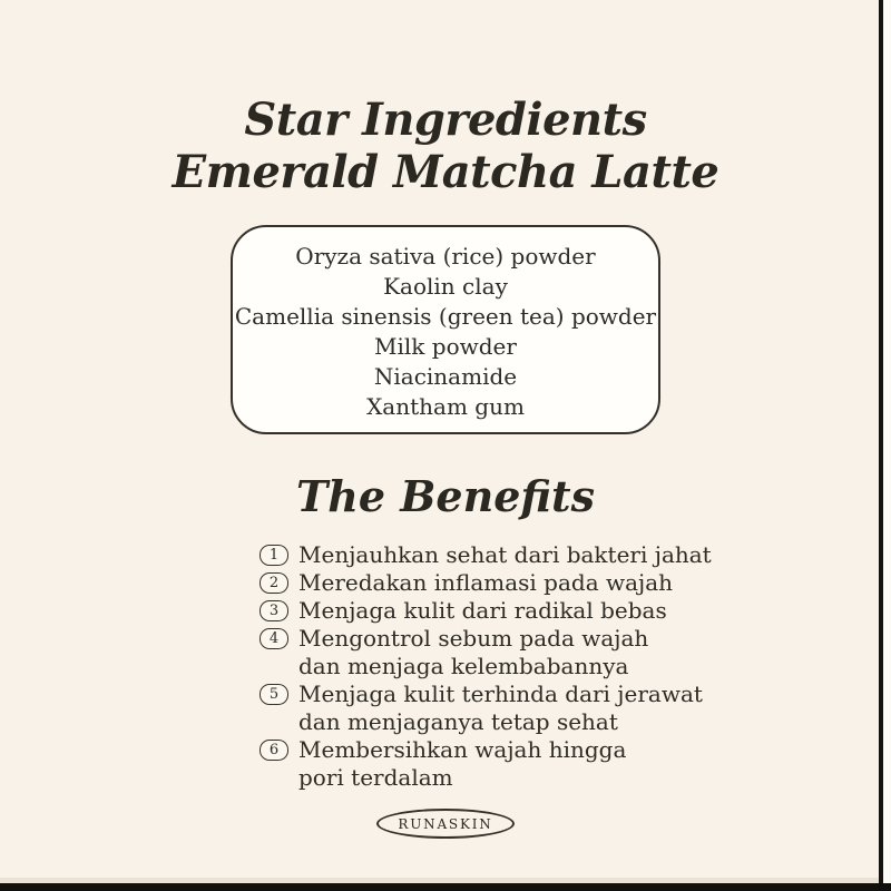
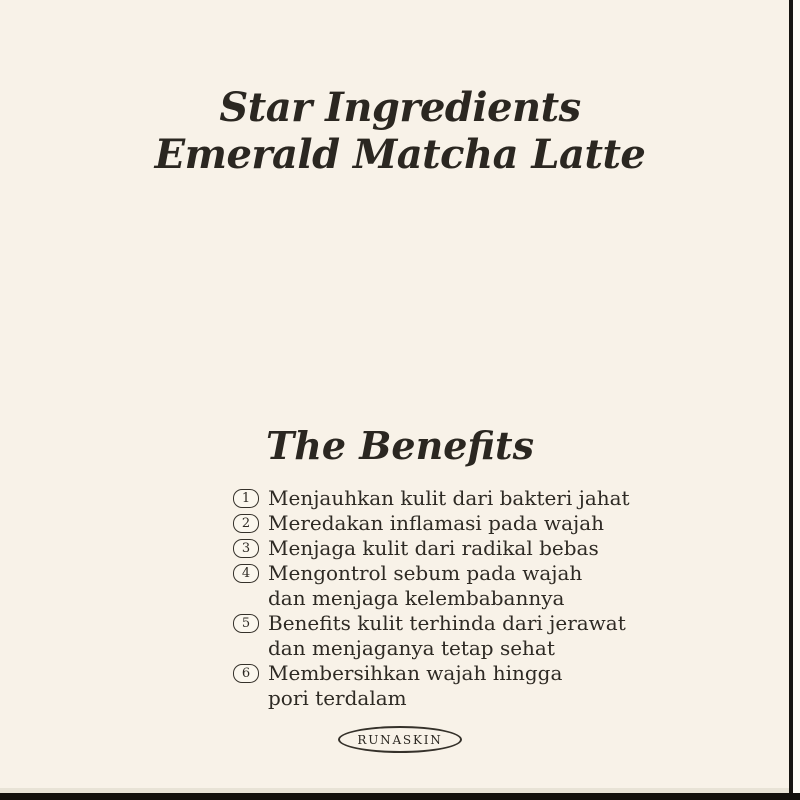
  Star Ingredients
  Emerald Matcha Latte
- Oryza sativa (rice) powder
- Kaolin clay
- Camellia sinensis (green tea) powder
- Milk powder
- Niacinamide
- Xantham gum
  The Benefits
  1
- Menjauhkan sehat dari bakteri jahat
+ Menjauhkan kulit dari bakteri jahat
  2
  Meredakan inflamasi pada wajah
  3
  Menjaga kulit dari radikal bebas
  4
  Mengontrol sebum pada wajah
  dan menjaga kelembabannya
  5
- Menjaga kulit terhinda dari jerawat
+ Benefits kulit terhinda dari jerawat
  dan menjaganya tetap sehat
  6
  Membersihkan wajah hingga
  pori terdalam
  RUNASKIN
